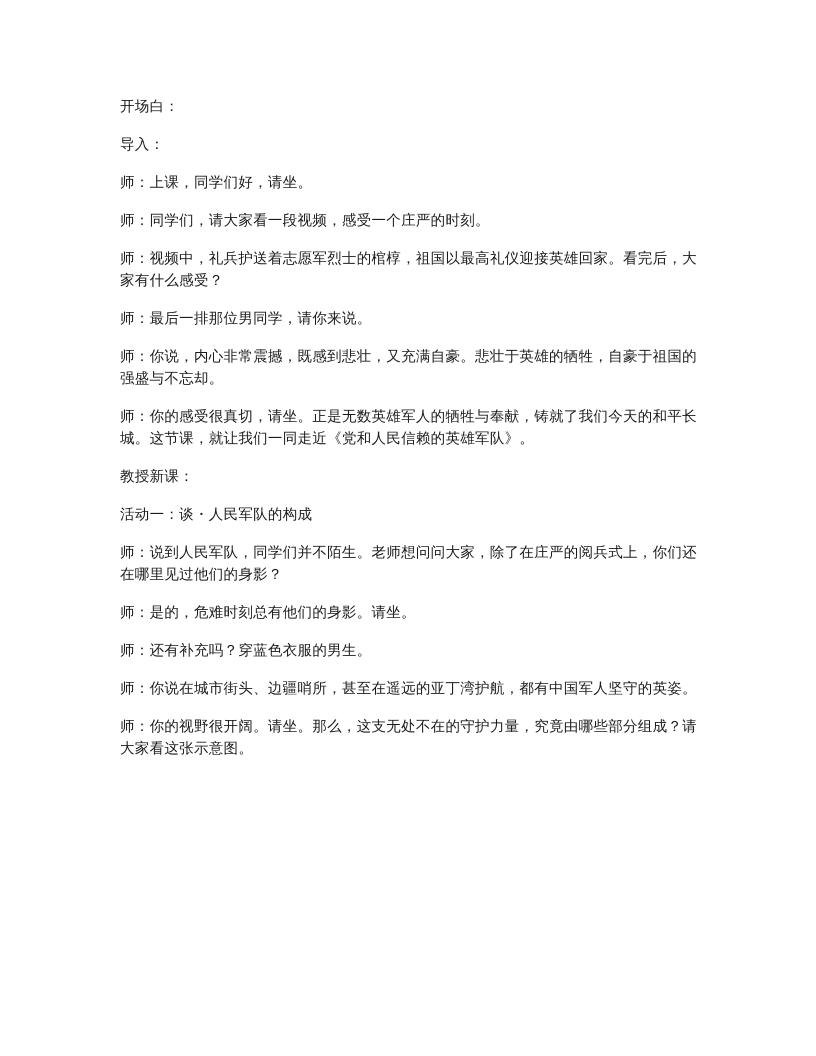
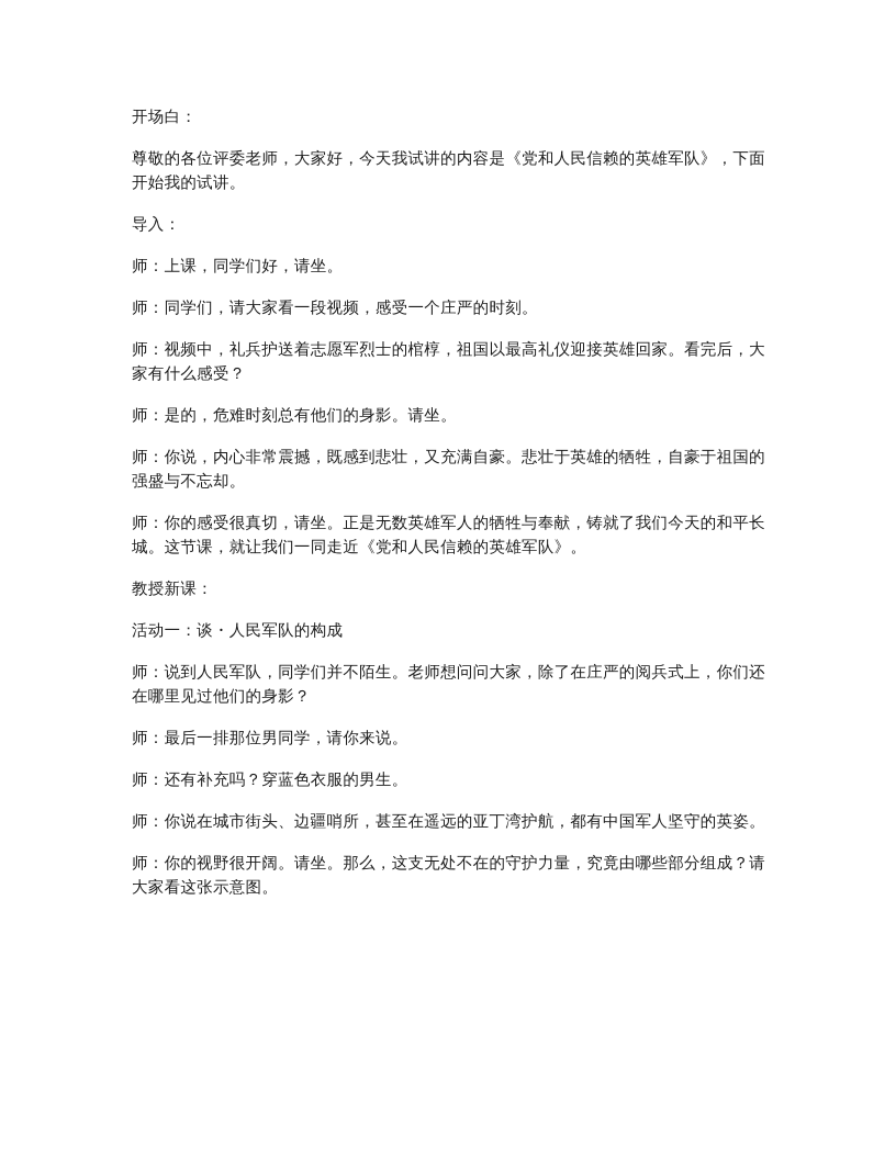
  开场白：
+ 尊敬的各位评委老师，大家好，今天我试讲的内容是《党和人民信赖的英雄军队》，下面开始我的试讲。
  导入：
  师：上课，同学们好，请坐。
  师：同学们，请大家看一段视频，感受一个庄严的时刻。
  师：视频中，礼兵护送着志愿军烈士的棺椁，祖国以最高礼仪迎接英雄回家。看完后，大家有什么感受？
- 师：最后一排那位男同学，请你来说。
+ 师：是的，危难时刻总有他们的身影。请坐。
  师：你说，内心非常震撼，既感到悲壮，又充满自豪。悲壮于英雄的牺牲，自豪于祖国的强盛与不忘却。
  师：你的感受很真切，请坐。正是无数英雄军人的牺牲与奉献，铸就了我们今天的和平长城。这节课，就让我们一同走近《党和人民信赖的英雄军队》。
  教授新课：
  活动一：谈・人民军队的构成
  师：说到人民军队，同学们并不陌生。老师想问问大家，除了在庄严的阅兵式上，你们还在哪里见过他们的身影？
- 师：是的，危难时刻总有他们的身影。请坐。
+ 师：最后一排那位男同学，请你来说。
  师：还有补充吗？穿蓝色衣服的男生。
  师：你说在城市街头、边疆哨所，甚至在遥远的亚丁湾护航，都有中国军人坚守的英姿。
  师：你的视野很开阔。请坐。那么，这支无处不在的守护力量，究竟由哪些部分组成？请大家看这张示意图。
